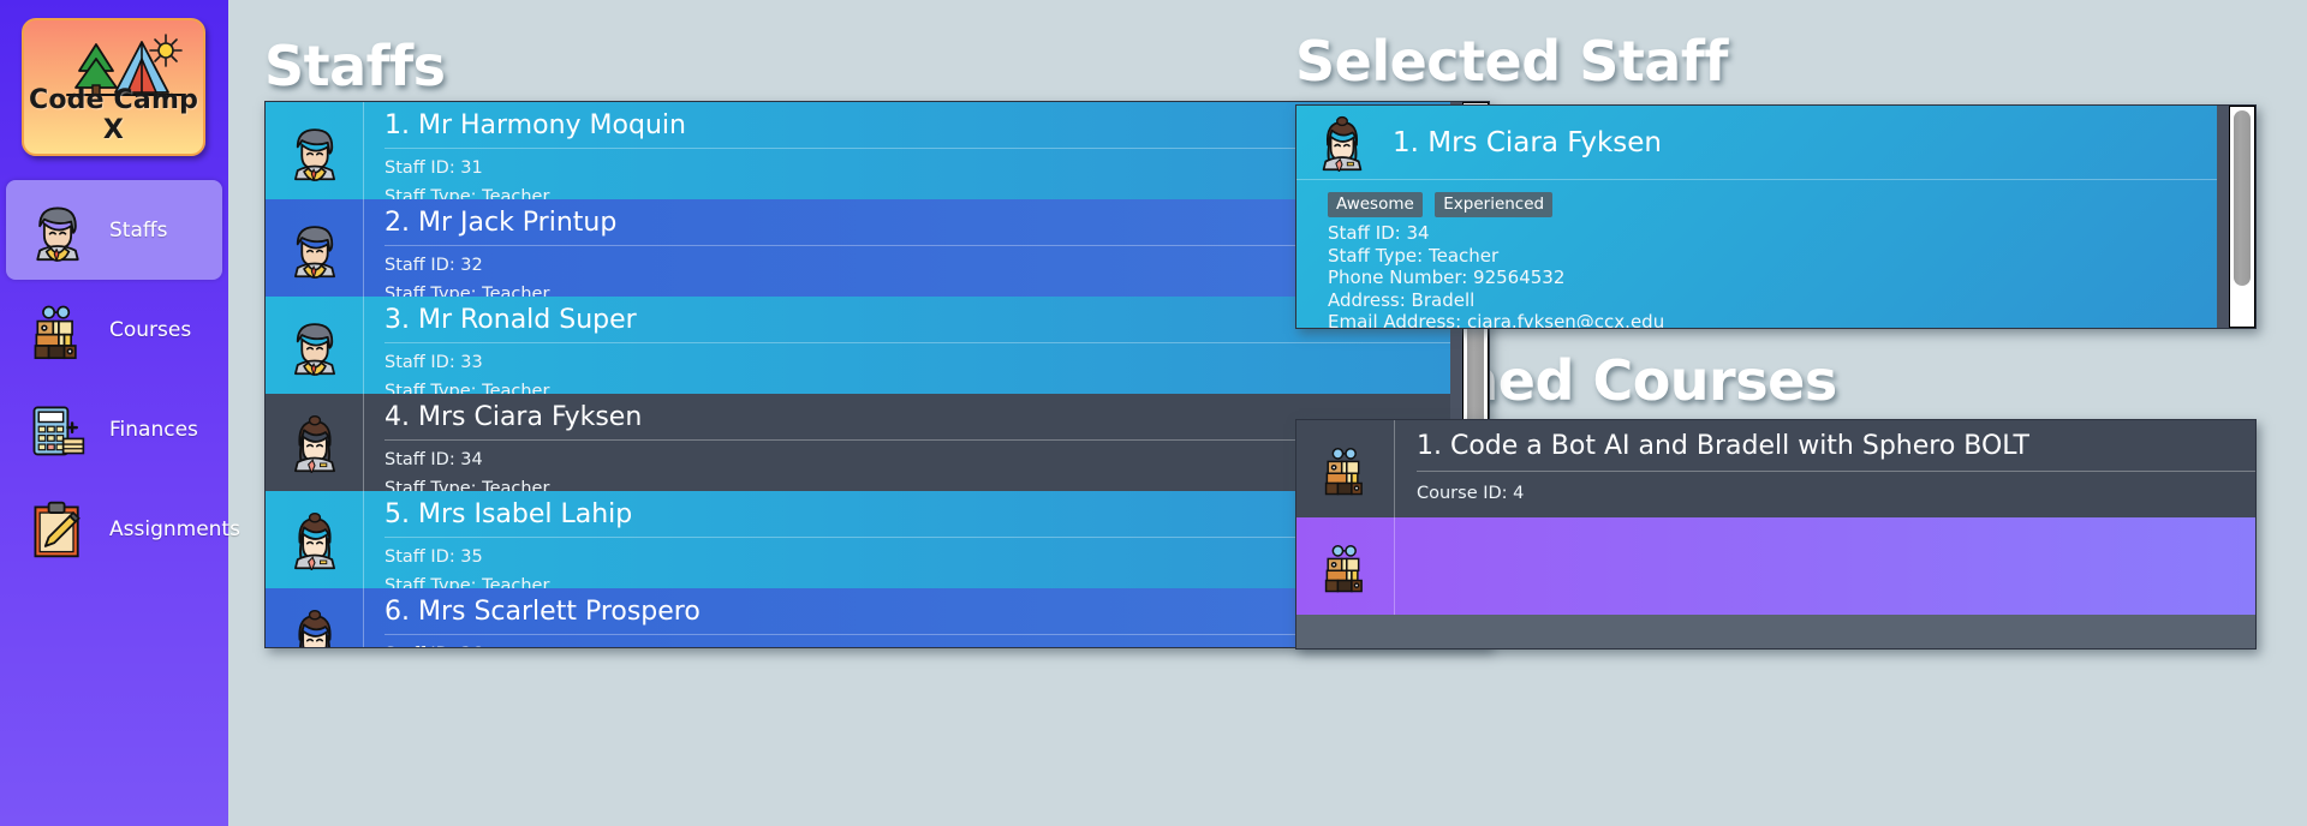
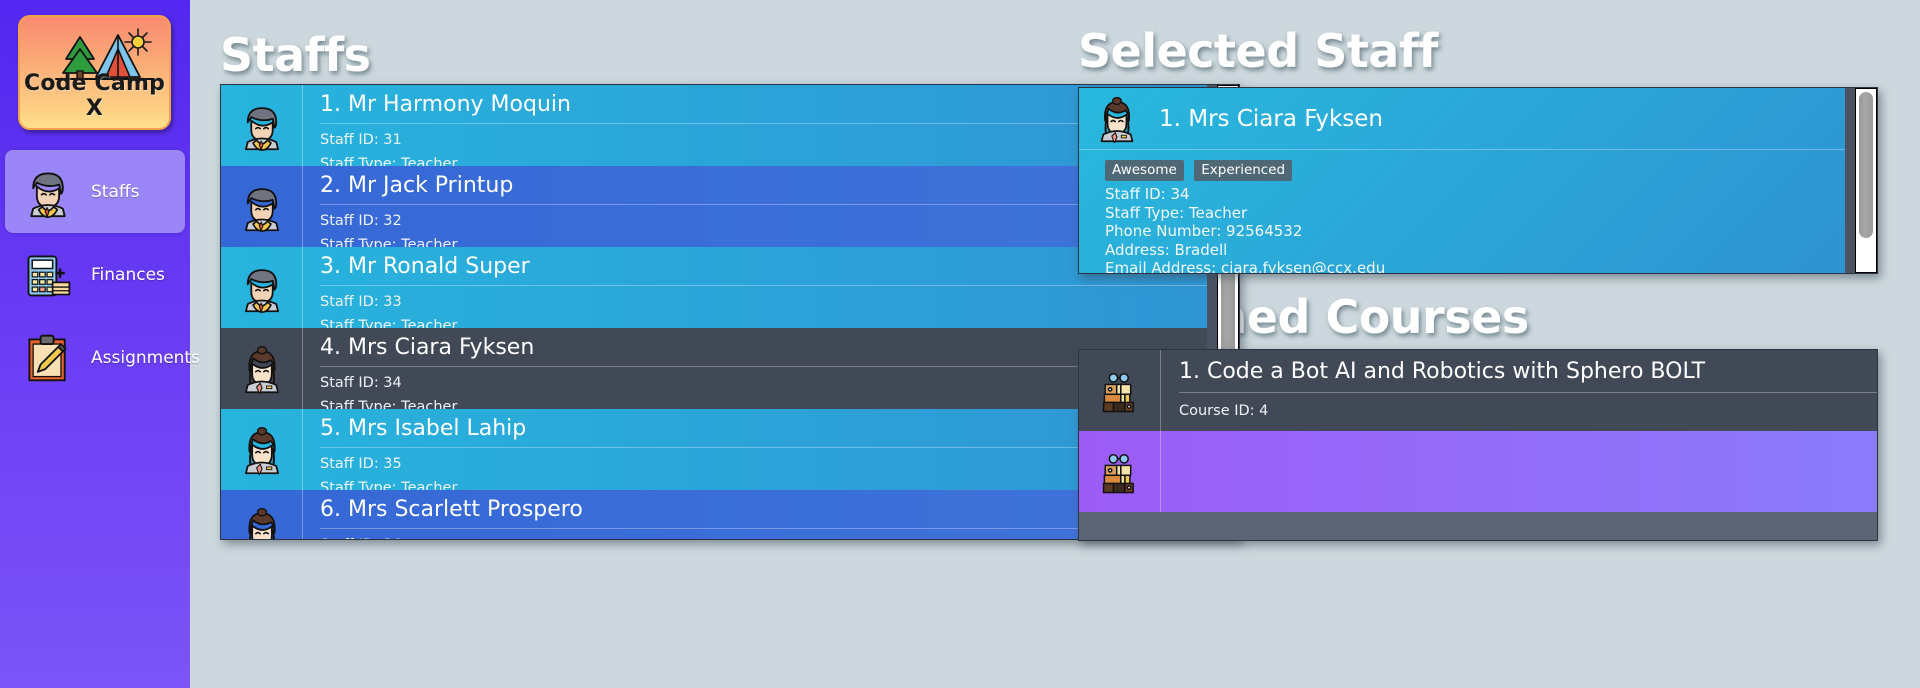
  Code Camp X
  Staffs
- Courses
  Finances
  Assignments
  Staffs
  Selected Staff
  1. Mr Harmony Moquin
  Staff ID: 31
  Staff Type: Teacher
  2. Mr Jack Printup
  Staff ID: 32
  Staff Type: Teacher
  3. Mr Ronald Super
  Staff ID: 33
  Staff Type: Teacher
  4. Mrs Ciara Fyksen
  Staff ID: 34
  Staff Type: Teacher
  5. Mrs Isabel Lahip
  Staff ID: 35
  Staff Type: Teacher
  6. Mrs Scarlett Prospero
  1. Mrs Ciara Fyksen
  Awesome Experienced
  Staff ID: 34
  Staff Type: Teacher
  Phone Number: 92564532
  Address: Bradell
  Email Address: ciara.fyksen@ccx.edu
- 1. Code a Bot AI and Bradell with Sphero BOLT
+ 1. Code a Bot AI and Robotics with Sphero BOLT
  Course ID: 4
